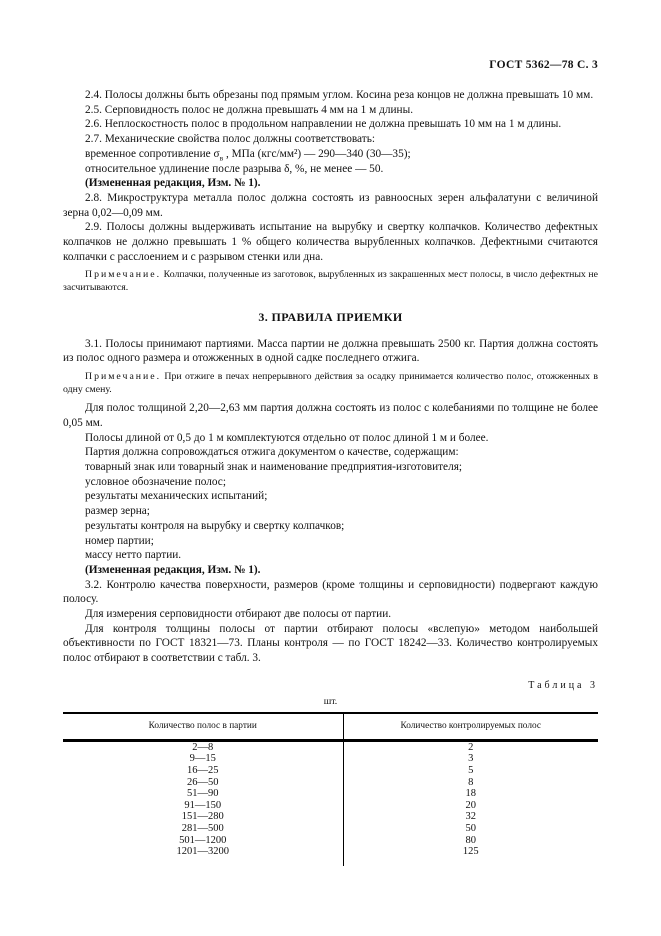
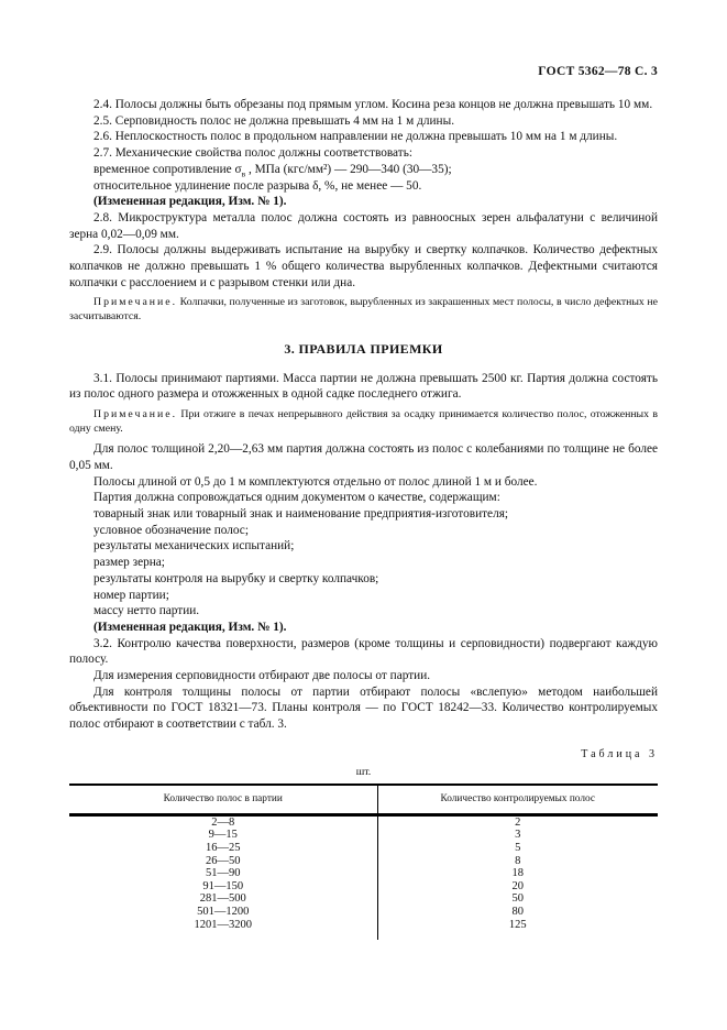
  ГОСТ 5362—78 С. 3
  2.4. Полосы должны быть обрезаны под прямым углом. Косина реза концов не должна превышать 10 мм.
  2.5. Серповидность полос не должна превышать 4 мм на 1 м длины.
  2.6. Неплоскостность полос в продольном направлении не должна превышать 10 мм на 1 м длины.
  2.7. Механические свойства полос должны соответствовать:
  временное сопротивление σв , МПа (кгс/мм²) — 290—340 (30—35);
  относительное удлинение после разрыва δ, %, не менее — 50.
  (Измененная редакция, Изм. № 1).
  2.8. Микроструктура металла полос должна состоять из равноосных зерен альфалатуни с величиной зерна 0,02—0,09 мм.
  2.9. Полосы должны выдерживать испытание на вырубку и свертку колпачков. Количество дефектных колпачков не должно превышать 1 % общего количества вырубленных колпачков. Дефектными считаются колпачки с расслоением и с разрывом стенки или дна.
  Примечание. Колпачки, полученные из заготовок, вырубленных из закрашенных мест полосы, в число дефектных не засчитываются.
  3. ПРАВИЛА ПРИЕМКИ
  3.1. Полосы принимают партиями. Масса партии не должна превышать 2500 кг. Партия должна состоять из полос одного размера и отожженных в одной садке последнего отжига.
  Примечание. При отжиге в печах непрерывного действия за осадку принимается количество полос, отожженных в одну смену.
  Для полос толщиной 2,20—2,63 мм партия должна состоять из полос с колебаниями по толщине не более 0,05 мм.
  Полосы длиной от 0,5 до 1 м комплектуются отдельно от полос длиной 1 м и более.
- Партия должна сопровождаться отжига документом о качестве, содержащим:
+ Партия должна сопровождаться одним документом о качестве, содержащим:
  товарный знак или товарный знак и наименование предприятия-изготовителя;
  условное обозначение полос;
  результаты механических испытаний;
  размер зерна;
  результаты контроля на вырубку и свертку колпачков;
  номер партии;
  массу нетто партии.
  (Измененная редакция, Изм. № 1).
  3.2. Контролю качества поверхности, размеров (кроме толщины и серповидности) подвергают каждую полосу.
  Для измерения серповидности отбирают две полосы от партии.
  Для контроля толщины полосы от партии отбирают полосы «вслепую» методом наибольшей объективности по ГОСТ 18321—73. Планы контроля — по ГОСТ 18242—33. Количество контролируемых полос отбирают в соответствии с табл. 3.
  Таблица 3
  шт.
  Количество полос в партии	Количество контролируемых полос
  2—8	2
  9—15	3
  16—25	5
  26—50	8
  51—90	18
  91—150	20
- 151—280	32
  281—500	50
  501—1200	80
  1201—3200	125
